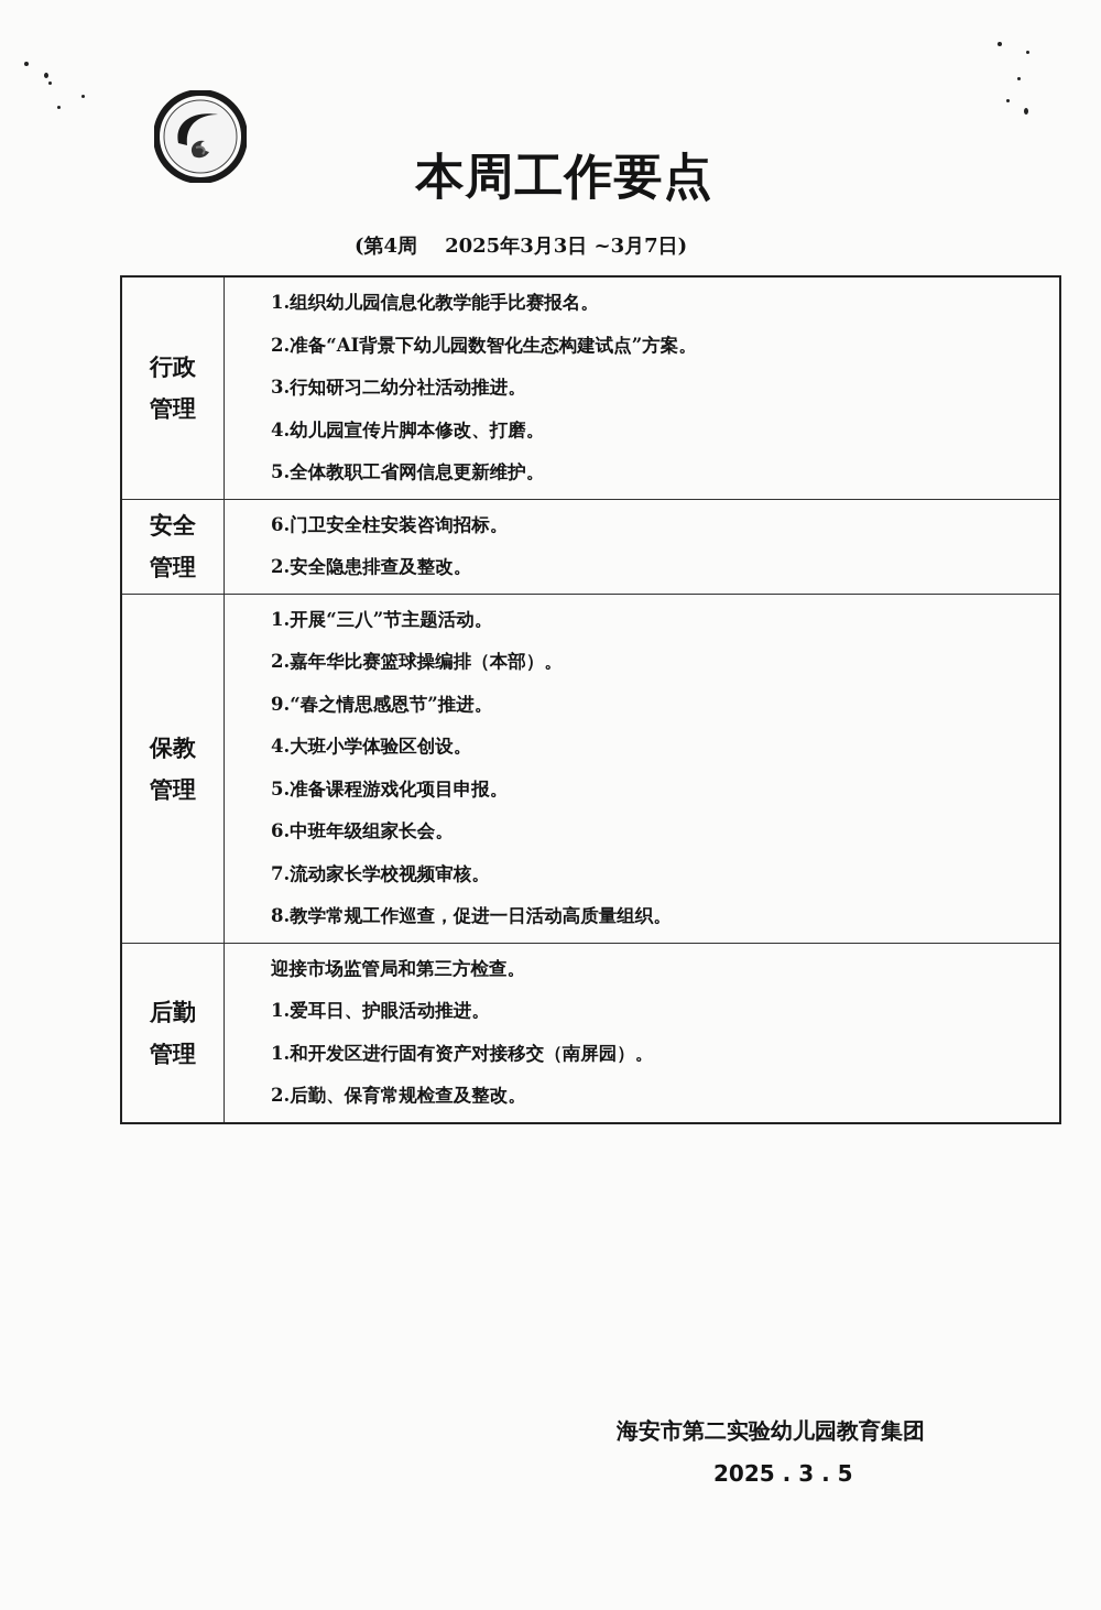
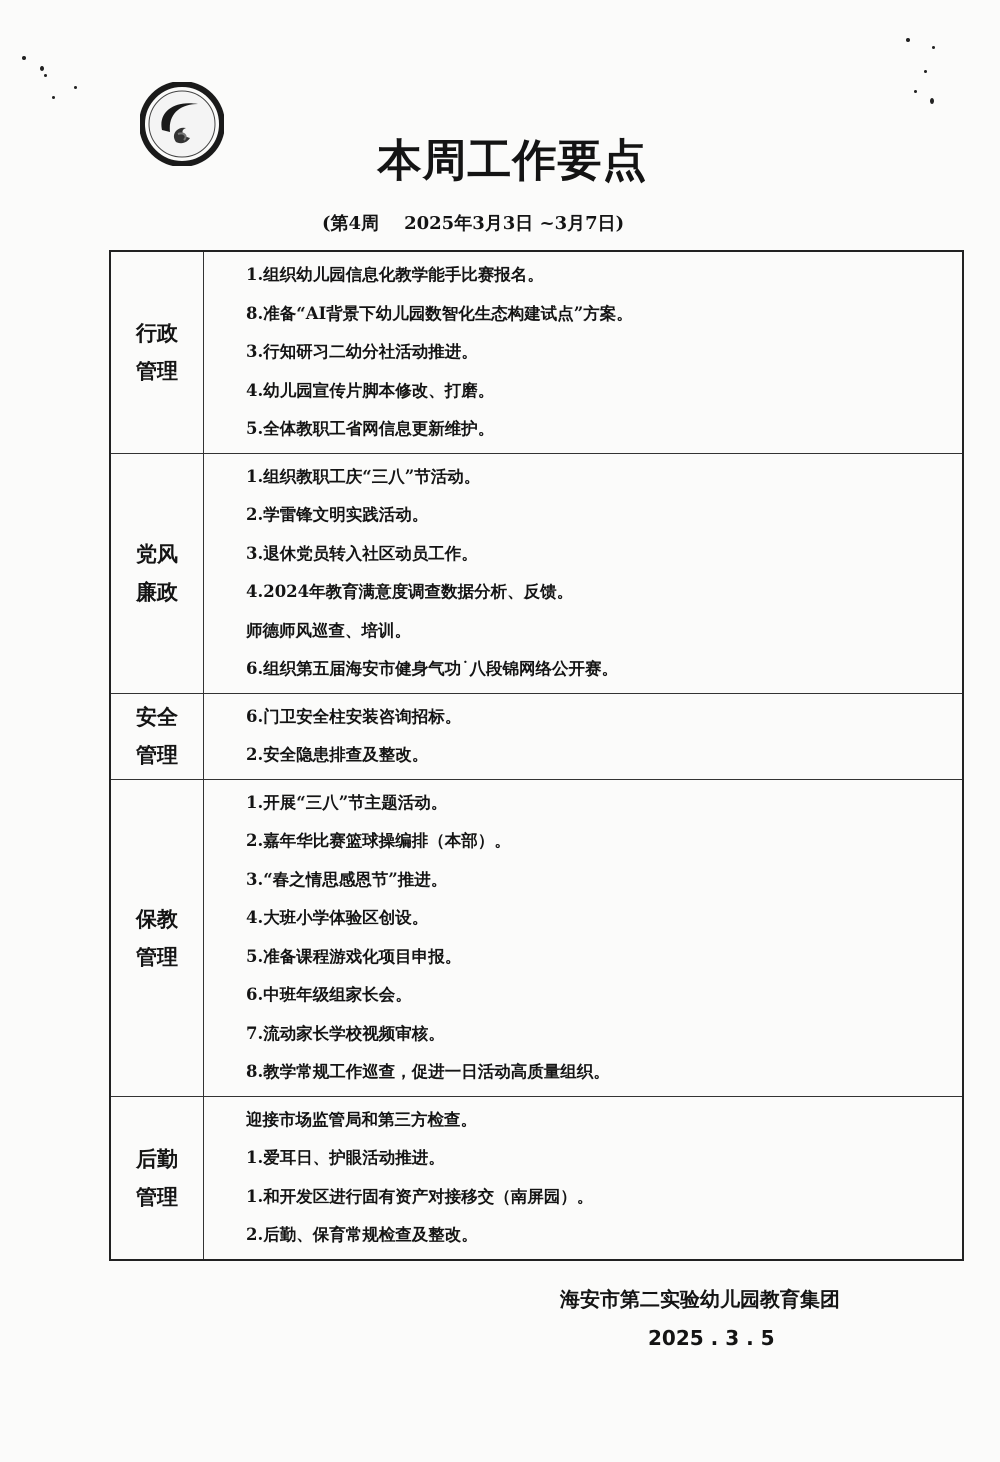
  本周工作要点
  (第4周 2025年3月3日 ~3月7日)
- 行政 管理	1.组织幼儿园信息化教学能手比赛报名。 2.准备“AI背景下幼儿园数智化生态构建试点”方案。 3.行知研习二幼分社活动推进。 4.幼儿园宣传片脚本修改、打磨。 5.全体教职工省网信息更新维护。
+ 行政 管理	1.组织幼儿园信息化教学能手比赛报名。 8.准备“AI背景下幼儿园数智化生态构建试点”方案。 3.行知研习二幼分社活动推进。 4.幼儿园宣传片脚本修改、打磨。 5.全体教职工省网信息更新维护。
+ 党风 廉政	1.组织教职工庆“三八”节活动。 2.学雷锋文明实践活动。 3.退休党员转入社区动员工作。 4.2024年教育满意度调查数据分析、反馈。 师德师风巡查、培训。 6.组织第五届海安市健身气功˙八段锦网络公开赛。
  安全 管理	6.门卫安全柱安装咨询招标。 2.安全隐患排查及整改。
- 保教 管理	1.开展“三八”节主题活动。 2.嘉年华比赛篮球操编排（本部）。 9.“春之情思感恩节”推进。 4.大班小学体验区创设。 5.准备课程游戏化项目申报。 6.中班年级组家长会。 7.流动家长学校视频审核。 8.教学常规工作巡查，促进一日活动高质量组织。
+ 保教 管理	1.开展“三八”节主题活动。 2.嘉年华比赛篮球操编排（本部）。 3.“春之情思感恩节”推进。 4.大班小学体验区创设。 5.准备课程游戏化项目申报。 6.中班年级组家长会。 7.流动家长学校视频审核。 8.教学常规工作巡查，促进一日活动高质量组织。
  后勤 管理	迎接市场监管局和第三方检查。 1.爱耳日、护眼活动推进。 1.和开发区进行固有资产对接移交（南屏园）。 2.后勤、保育常规检查及整改。
  海安市第二实验幼儿园教育集团
  2025 . 3 . 5
